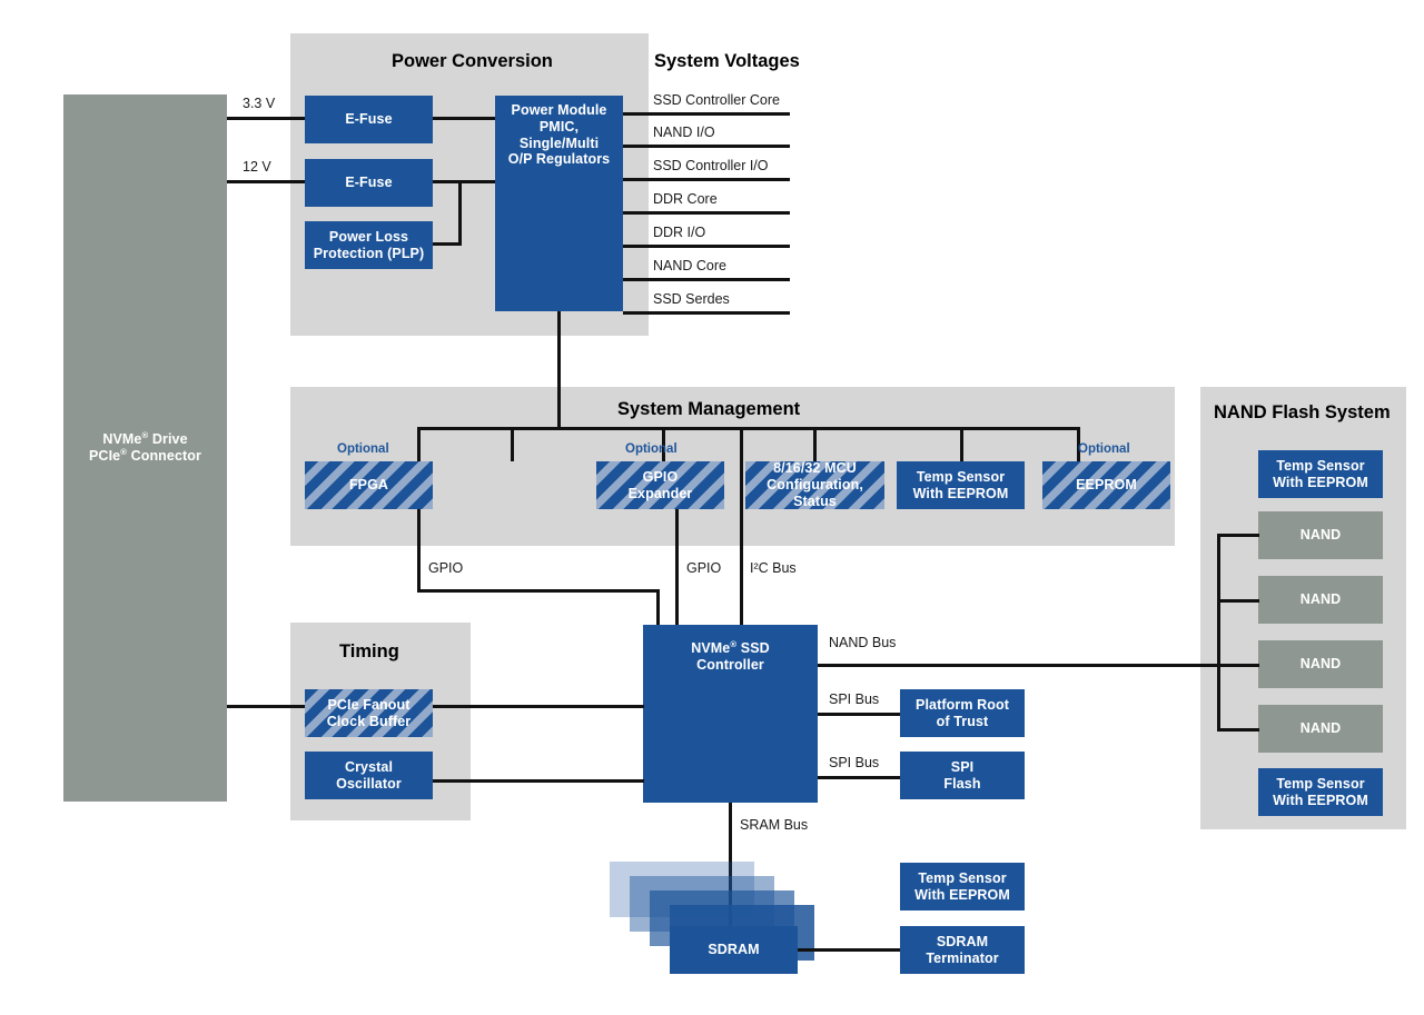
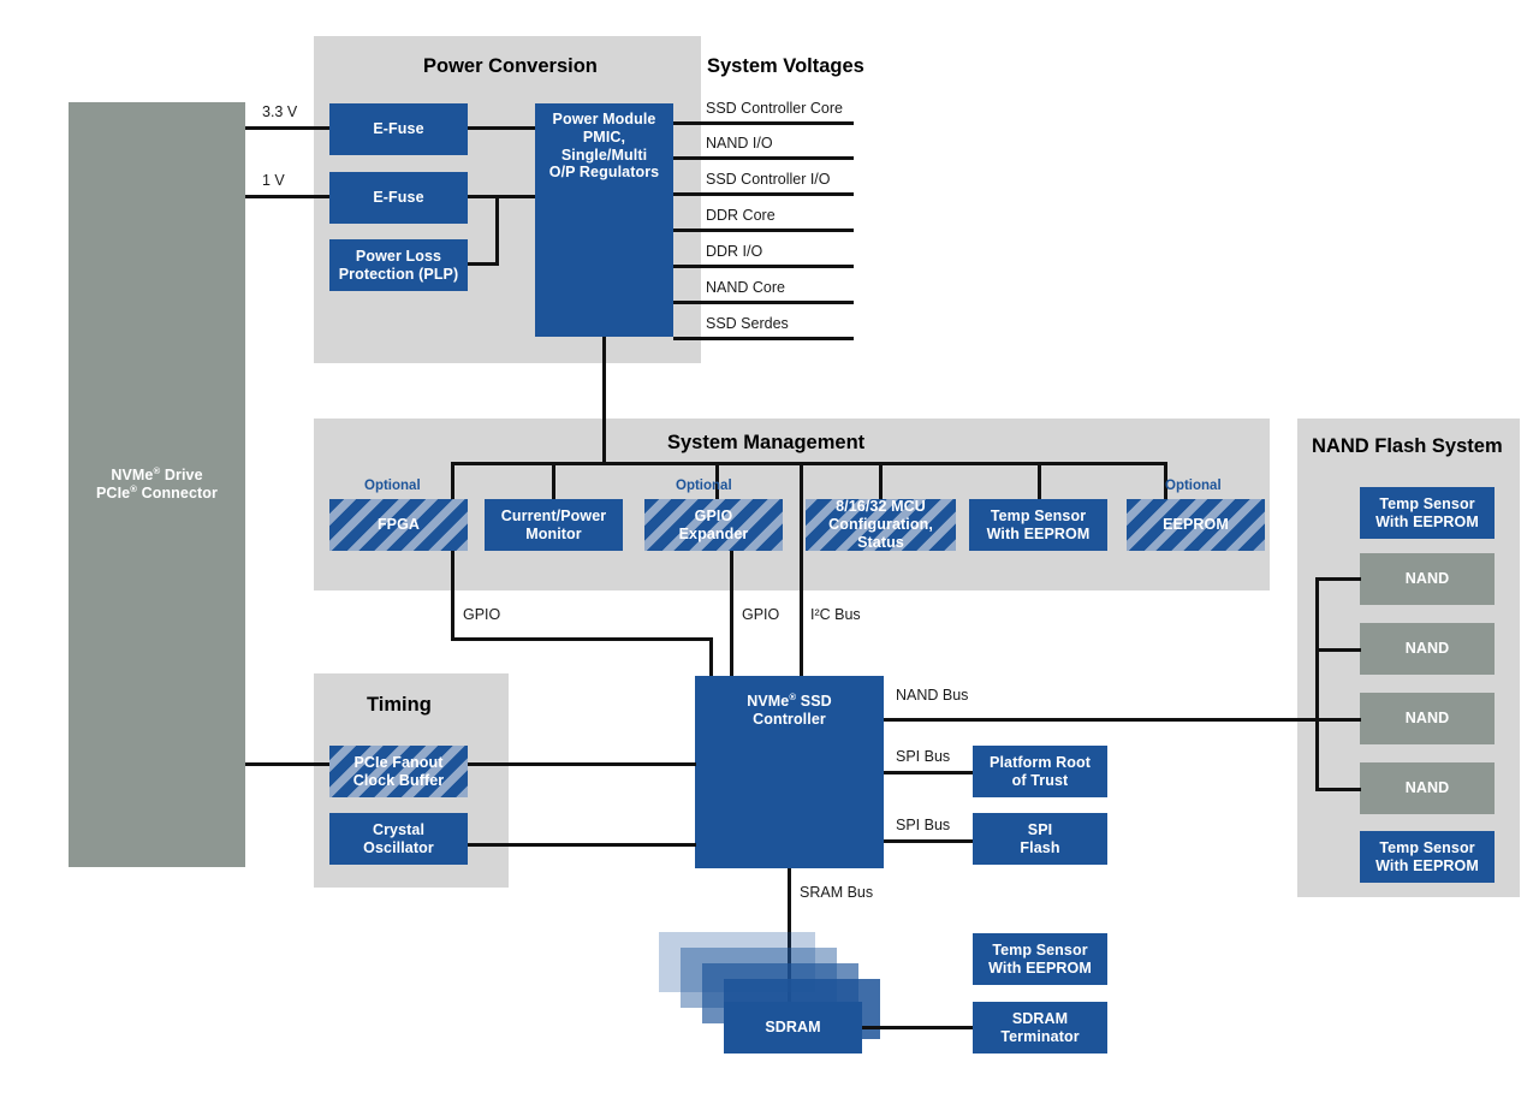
  Power Conversion
  System Voltages
  System Management
  NAND Flash System
  Timing
  NVMe® Drive
  PCIe® Connector
  3.3 V
- 12 V
+ 1 V
  E-Fuse
  E-Fuse
  Power Loss
  Protection (PLP)
  Power Module
  PMIC,
  Single/Multi
  O/P Regulators
  SSD Controller Core
  NAND I/O
  SSD Controller I/O
  DDR Core
  DDR I/O
  NAND Core
  SSD Serdes
  Optional
  Optional
  Optional
  FPGA
+ Current/Power
+ Monitor
  GPIO
  Expander
  8/16/32 MCU
  Configuration, Status
  Temp Sensor
  With EEPROM
  EEPROM
  GPIO
  GPIO
  I²C Bus
  NVMe® SSD
  Controller
  PCIe Fanout
  Clock Buffer
  Crystal
  Oscillator
  NAND Bus
  SPI Bus
  SPI Bus
  Platform Root
  of Trust
  SPI
  Flash
  SRAM Bus
  SDRAM
  Temp Sensor
  With EEPROM
  SDRAM
  Terminator
  Temp Sensor
  With EEPROM
  NAND
  NAND
  NAND
  NAND
  Temp Sensor
  With EEPROM
